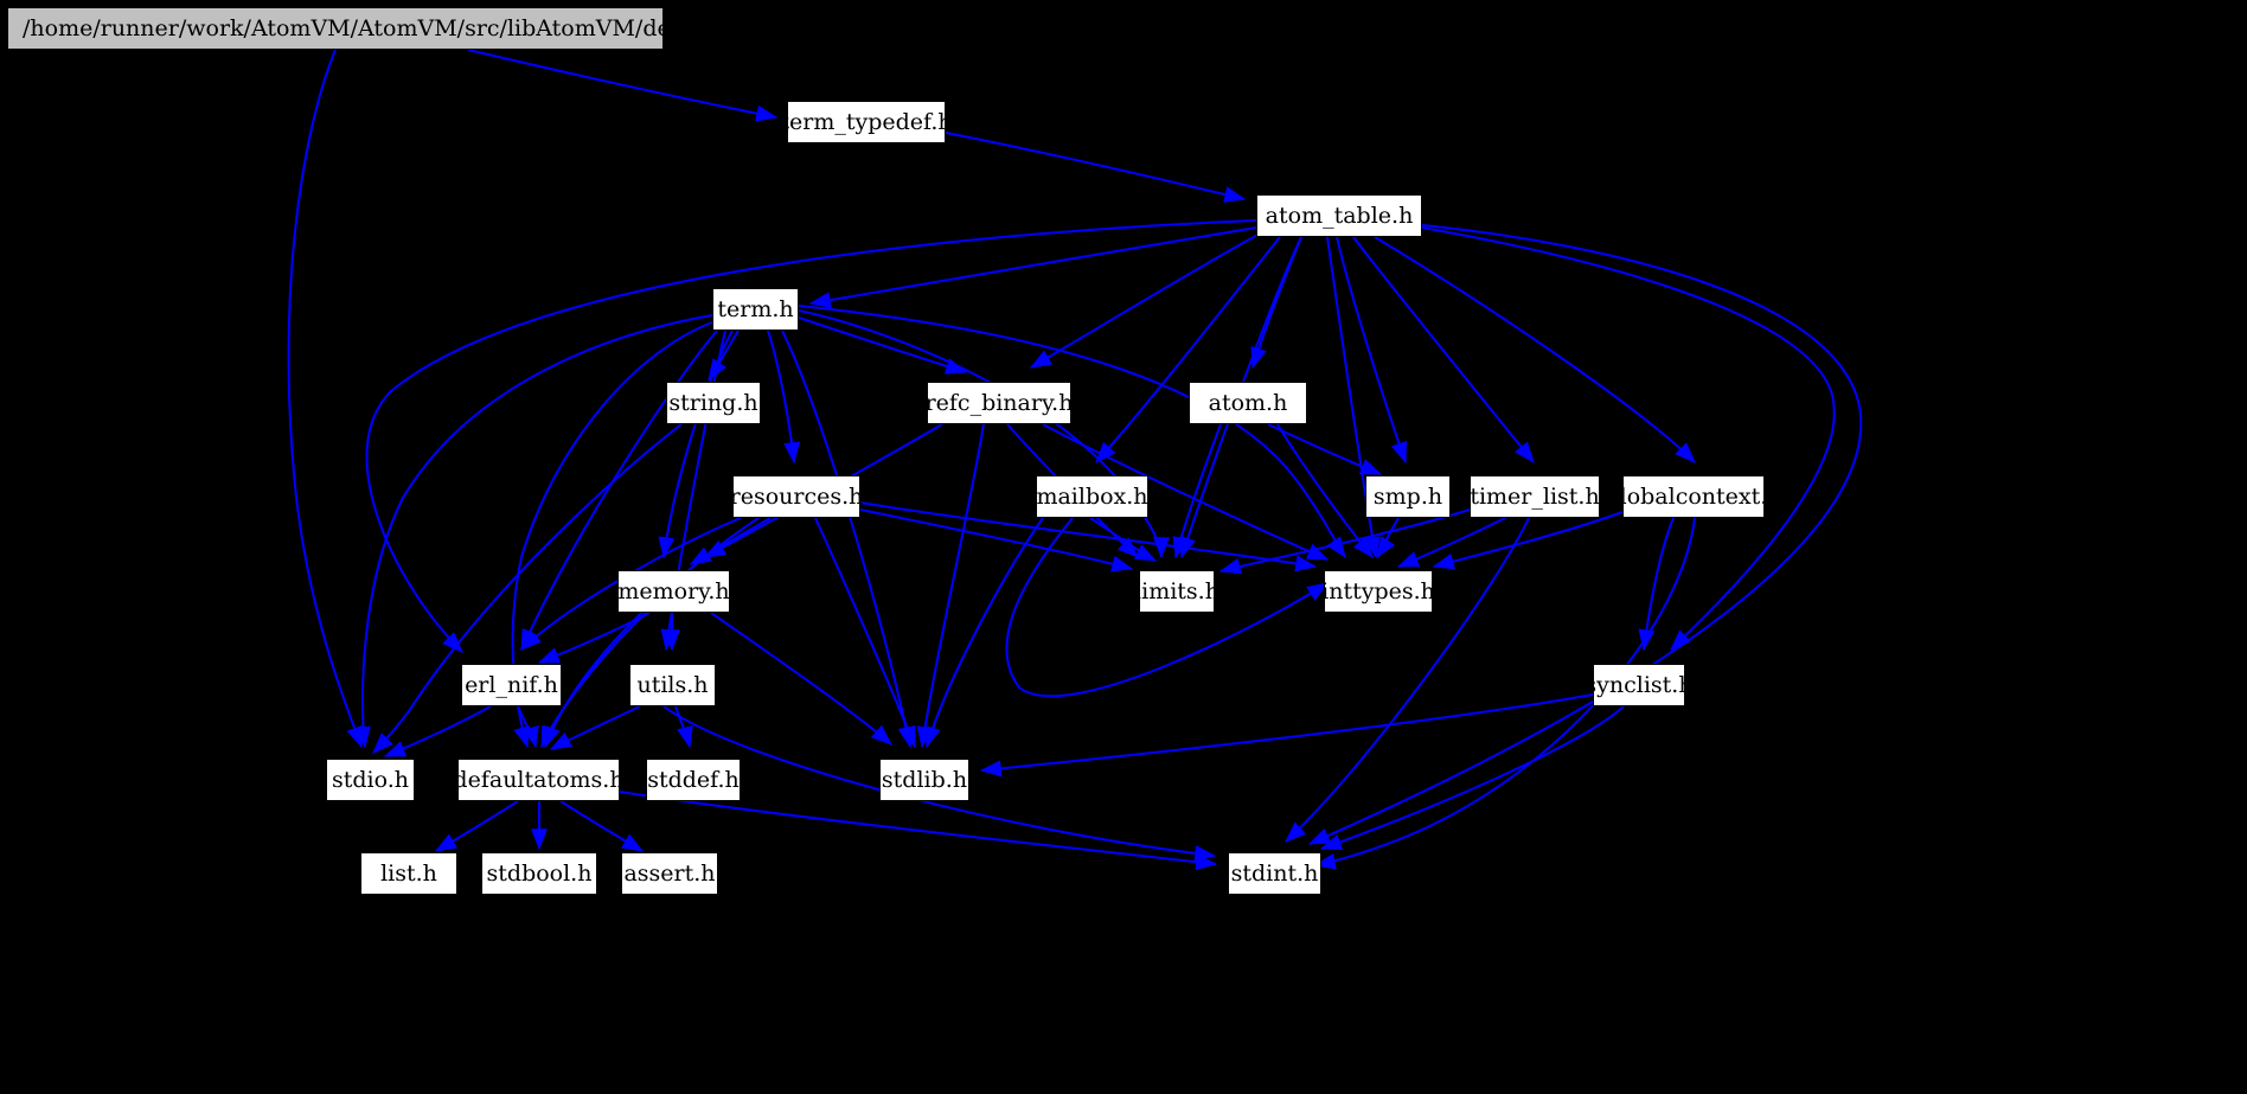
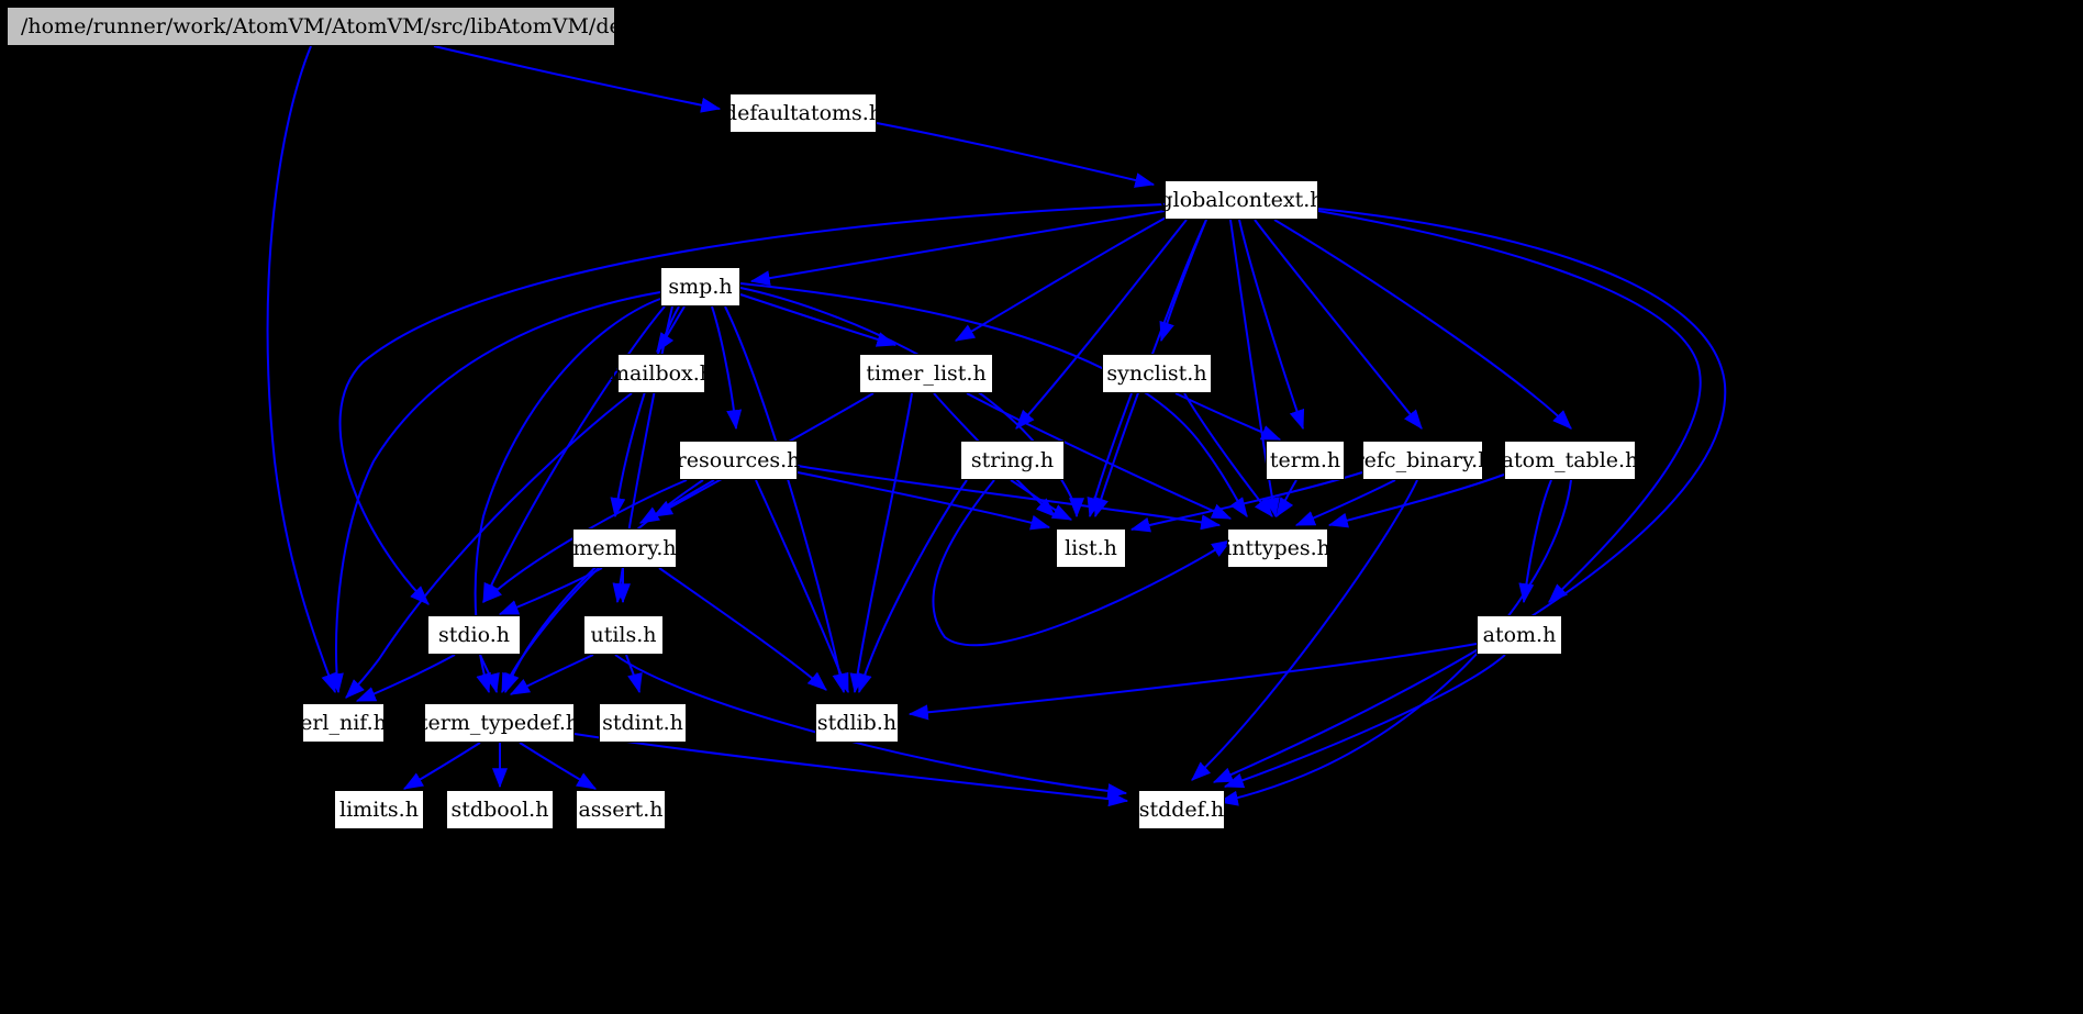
  /home/runner/work/AtomVM/AtomVM/src/libAtomVM/defaultatoms.c
- term_typedef.h
+ defaultatoms.h
- atom_table.h
+ globalcontext.h
- term.h
+ smp.h
- string.h
+ mailbox.h
- refc_binary.h
+ timer_list.h
- atom.h
+ synclist.h
  resources.h
- mailbox.h
+ string.h
- smp.h
+ term.h
- timer_list.h
+ refc_binary.h
- globalcontext.h
+ atom_table.h
  memory.h
- limits.h
+ list.h
  inttypes.h
- erl_nif.h
+ stdio.h
  utils.h
- synclist.h
+ atom.h
- stdio.h
+ erl_nif.h
- defaultatoms.h
+ term_typedef.h
- stddef.h
+ stdint.h
  stdlib.h
- list.h
+ limits.h
  stdbool.h
  assert.h
- stdint.h
+ stddef.h
